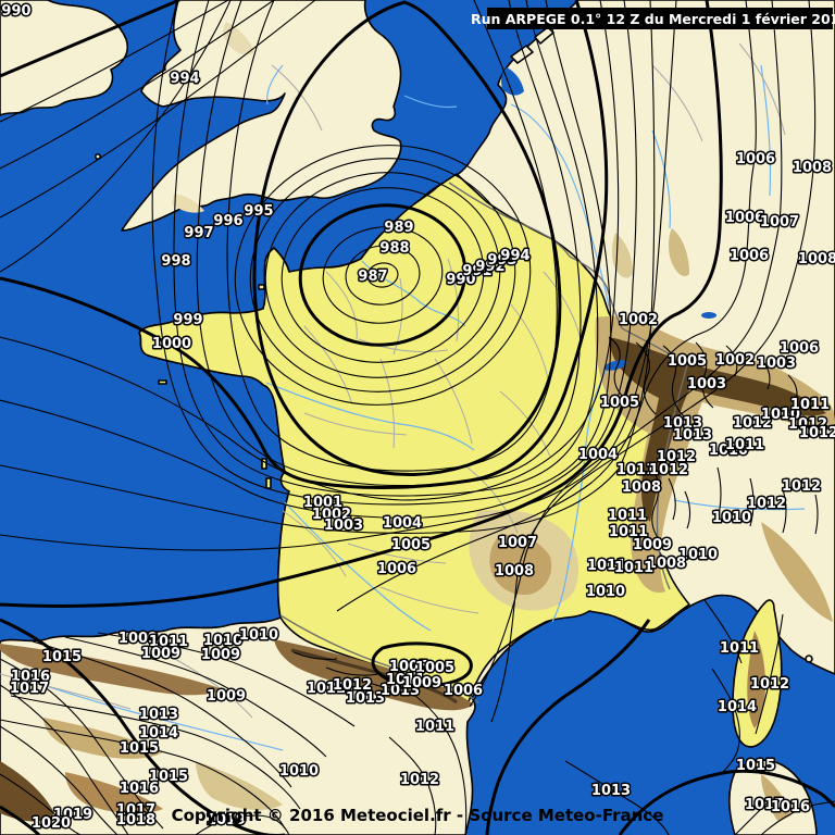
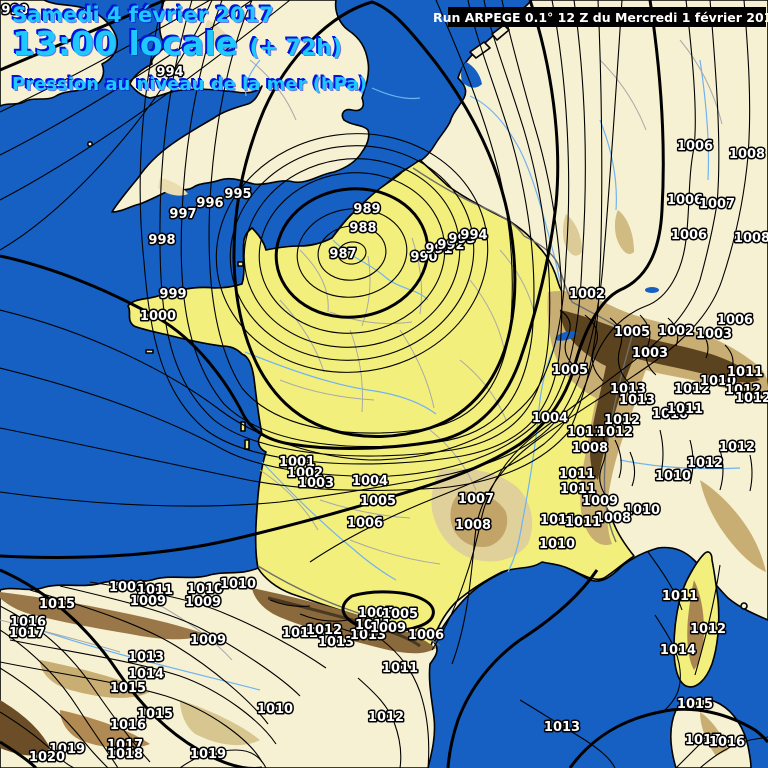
  990
  994
  995
  996
  997
  998
  999
  1000
  987
  988
  989
  990
  991
  992
  993
  994
  1002
  1006
  1008
  1006
  1007
  1006
  1008
  1001
  1002
  1003
  1004
  1005
  1006
  1007
  1008
  1005
  1005
  1002
  1003
  1006
  1003
  1013
  1013
  1012
  1010
  1011
  1012
  1012
  1010
  1011
  1012
  1004
  1011
  1012
  1008
  1012
  1012
  1010
  1011
  1011
  1009
  1010
  1008
  1011
  1011
  1010
  1005
  1005
  1006
  1011
  1012
  1010
  1012
  1012
  1013
  1013
  1011
  1009
  1015
  1016
  1017
  1009
  1011
  1009
  1010
  1009
  1010
  1009
  1013
  1014
  1015
  1015
  1016
  1017
  1018
  1019
  1020
  1019
  1011
  1012
  1014
  1015
  1013
  1017
  1016
+ Samedi 4 février 2017
+ 13:00 locale (+ 72h)
+ Pression au niveau de la mer (hPa)
  Run ARPEGE 0.1° 12 Z du Mercredi 1 février 20
- Copyright © 2016 Meteociel.fr - Source Meteo-France
